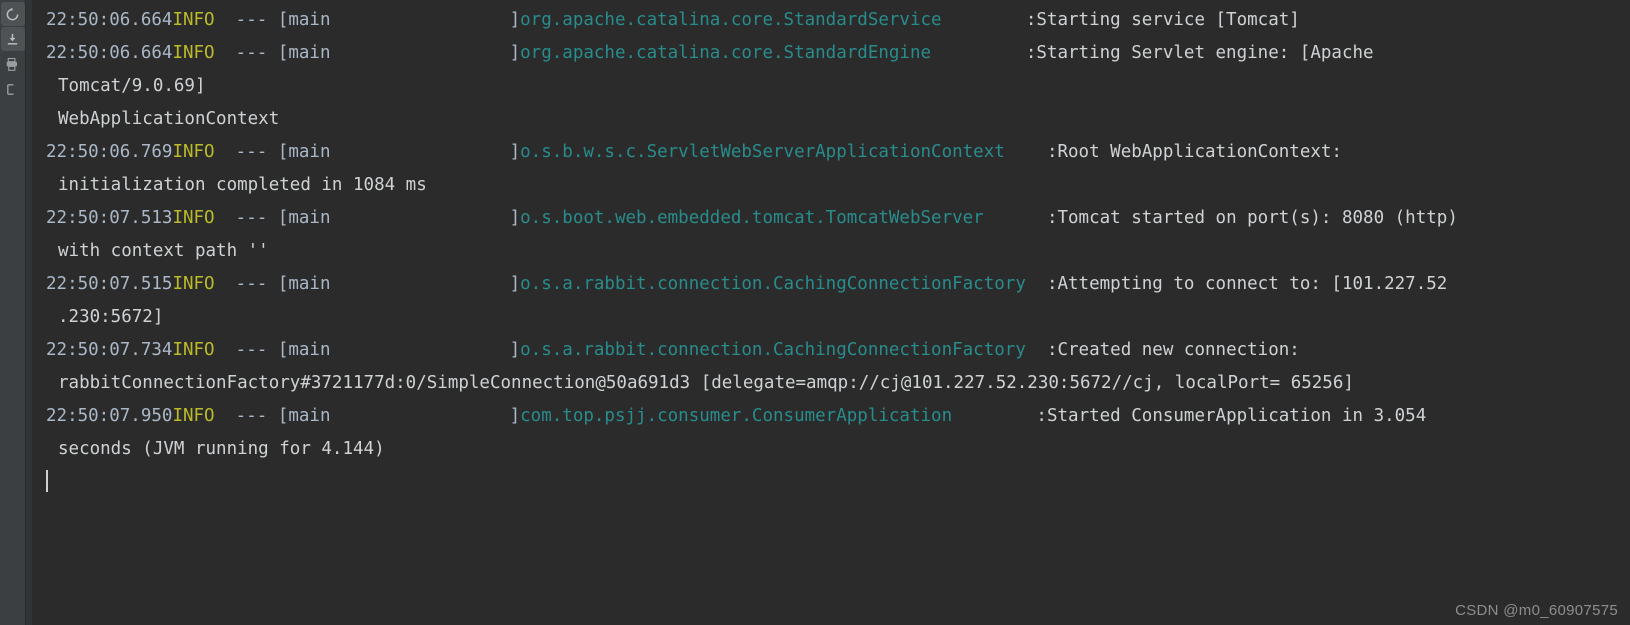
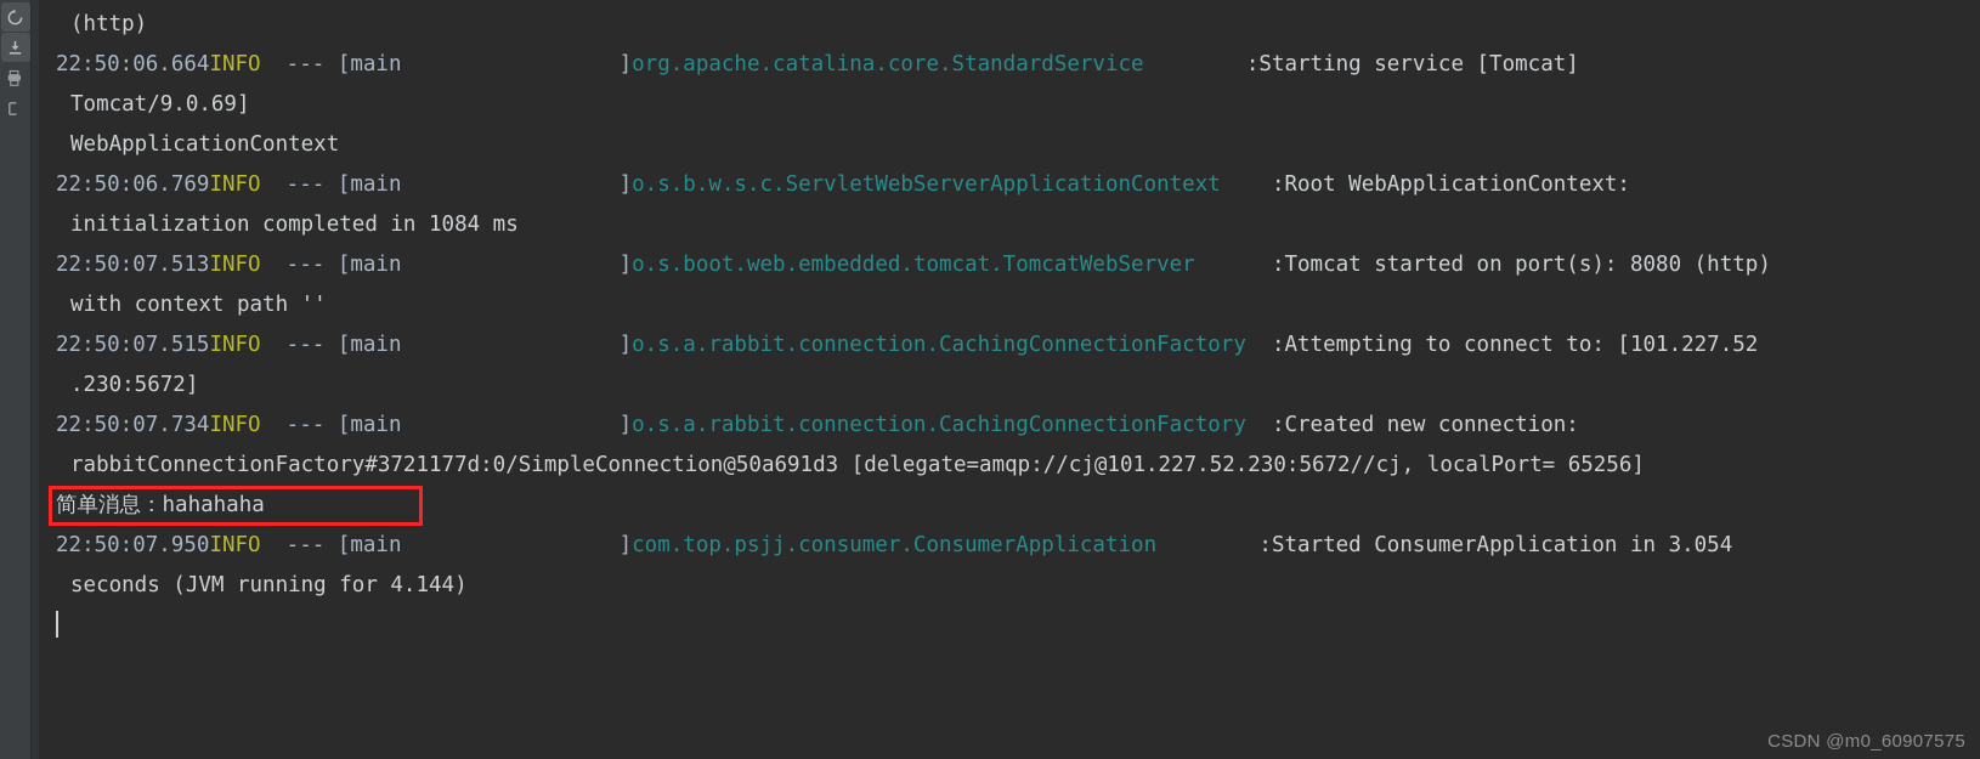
+ (http)
  22:50:06.664INFO --- [main ]org.apache.catalina.core.StandardService :Starting service [Tomcat]
- 22:50:06.664INFO --- [main ]org.apache.catalina.core.StandardEngine :Starting Servlet engine: [Apache
  Tomcat/9.0.69]
  WebApplicationContext
  22:50:06.769INFO --- [main ]o.s.b.w.s.c.ServletWebServerApplicationContext :Root WebApplicationContext:
  initialization completed in 1084 ms
  22:50:07.513INFO --- [main ]o.s.boot.web.embedded.tomcat.TomcatWebServer :Tomcat started on port(s): 8080 (http)
  with context path ''
  22:50:07.515INFO --- [main ]o.s.a.rabbit.connection.CachingConnectionFactory :Attempting to connect to: [101.227.52
  .230:5672]
  22:50:07.734INFO --- [main ]o.s.a.rabbit.connection.CachingConnectionFactory :Created new connection:
  rabbitConnectionFactory#3721177d:0/SimpleConnection@50a691d3 [delegate=amqp://cj@101.227.52.230:5672//cj, localPort= 65256]
+ 简单消息：hahahaha
  22:50:07.950INFO --- [main ]com.top.psjj.consumer.ConsumerApplication :Started ConsumerApplication in 3.054
  seconds (JVM running for 4.144)
  CSDN @m0_60907575
